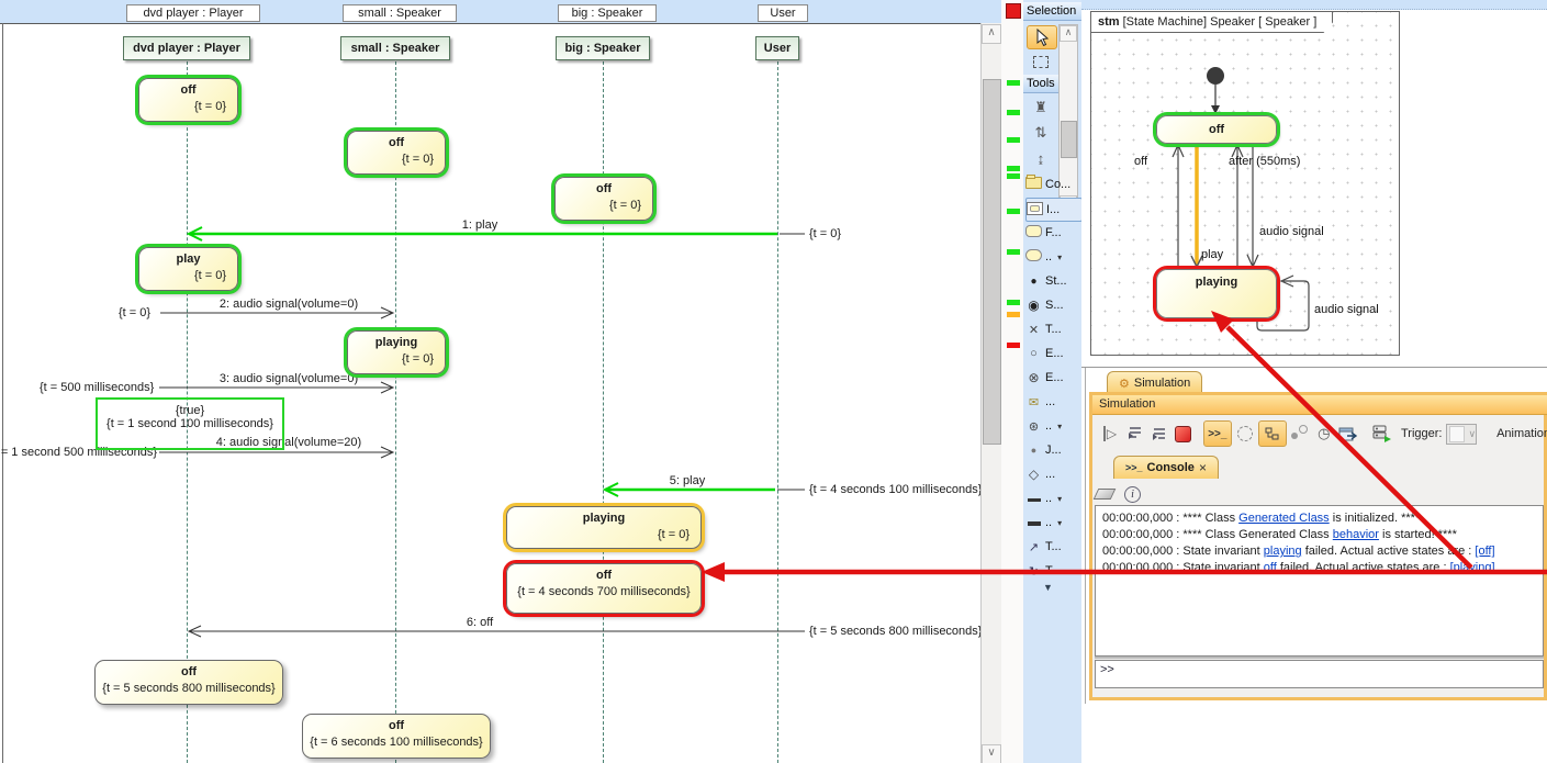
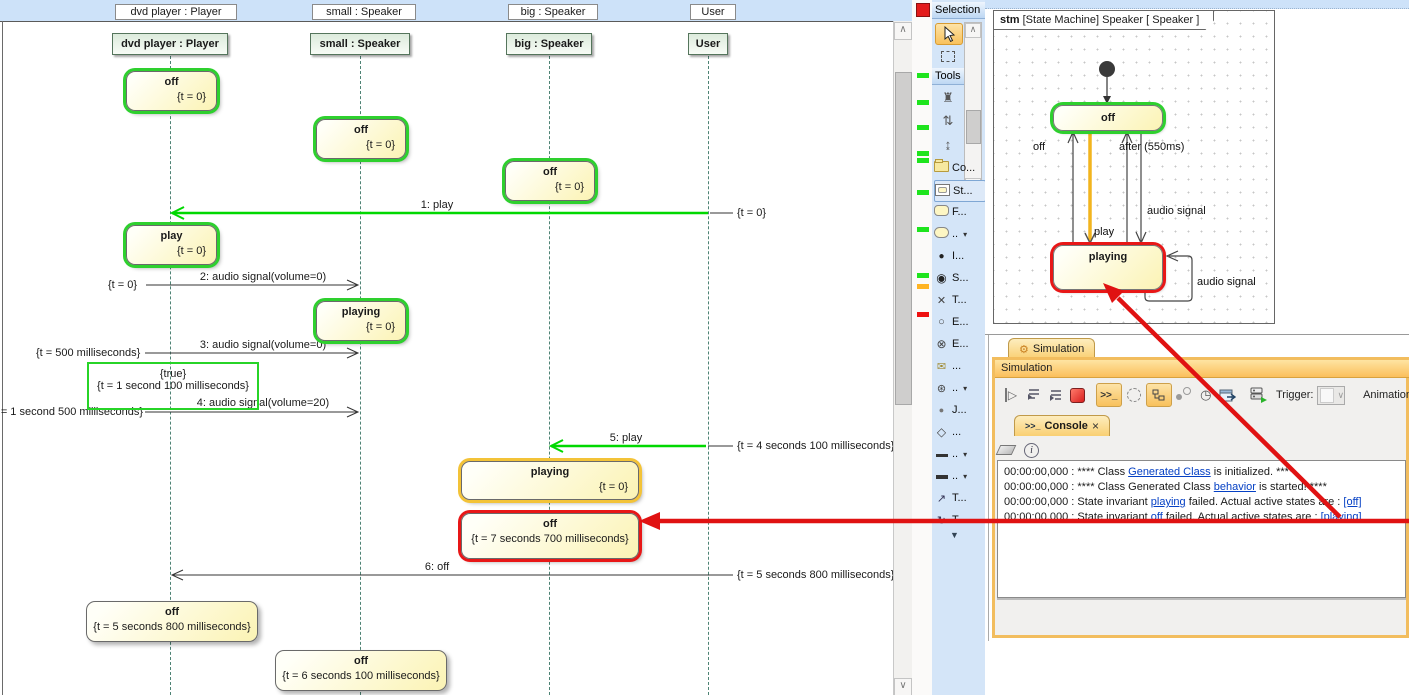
  dvd player : Player
  small : Speaker
  big : Speaker
  User
  dvd player : Player
  small : Speaker
  big : Speaker
  User
  1: play
  2: audio signal(volume=0)
  3: audio signal(volume=0)
  4: audio signal(volume=20)
  5: play
  6: off
  {t = 0}
  {t = 0}
  {t = 500 milliseconds}
  = 1 second 500 milliseconds}
  {t = 4 seconds 100 milliseconds
  {t = 5 seconds 800 milliseconds
  {true}
  {t = 1 second 100 milliseconds}
  off
  {t = 0}
  off
  {t = 0}
  off
  {t = 0}
  play
  {t = 0}
  playing
  {t = 0}
  playing
  {t = 0}
  off
- {t = 4 seconds 700 milliseconds}
+ {t = 7 seconds 700 milliseconds}
  off
  {t = 5 seconds 800 milliseconds}
  off
  {t = 6 seconds 100 milliseconds}
  ∧
  ∨
  Selection
  ∧
  Tools
  ♜
  ⇅
  ↨
  Co...
- I...
+ St...
  F...
  ..
  ●
- St...
+ I...
  ◉
  S...
  ✕
  T...
  ○
  E...
  ⊗
  E...
  ✉
  ...
  ⊛
  ..
  ●
  J...
  ◇
  ...
  ..
  ..
  ↗
  T...
  ▼
  stm [State Machine] Speaker [ Speaker ]
  off
  playing
  off
  after (550ms)
  audio signal
  play
  audio signal
  ⚙
  Simulation
  Simulation
  ▷
  >>_
  ◷
  Trigger:
  ∨
  Animatio
  >>_
  Console
  ×
  i
  00:00:00,000 : **** Class Generated Class is initialized. ****
  00:00:00,000 : **** Class Generated Class behavior is started!***
  00:00:00,000 : State invariant playing failed. Actual active states ae : [off]
  00:00:00,000 : State invariant off failed. Actual active states are : [playing]
- >>
